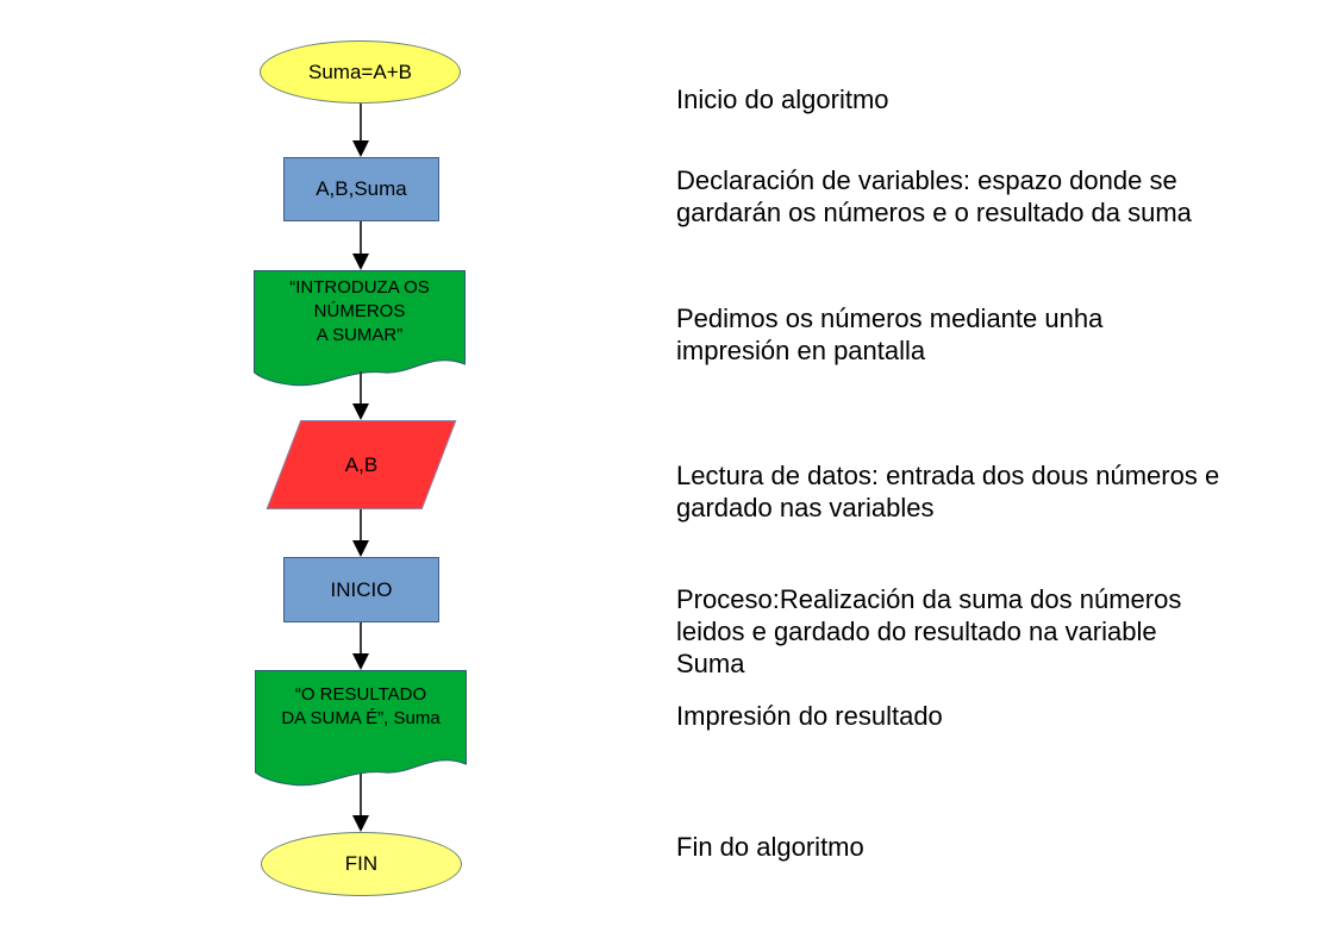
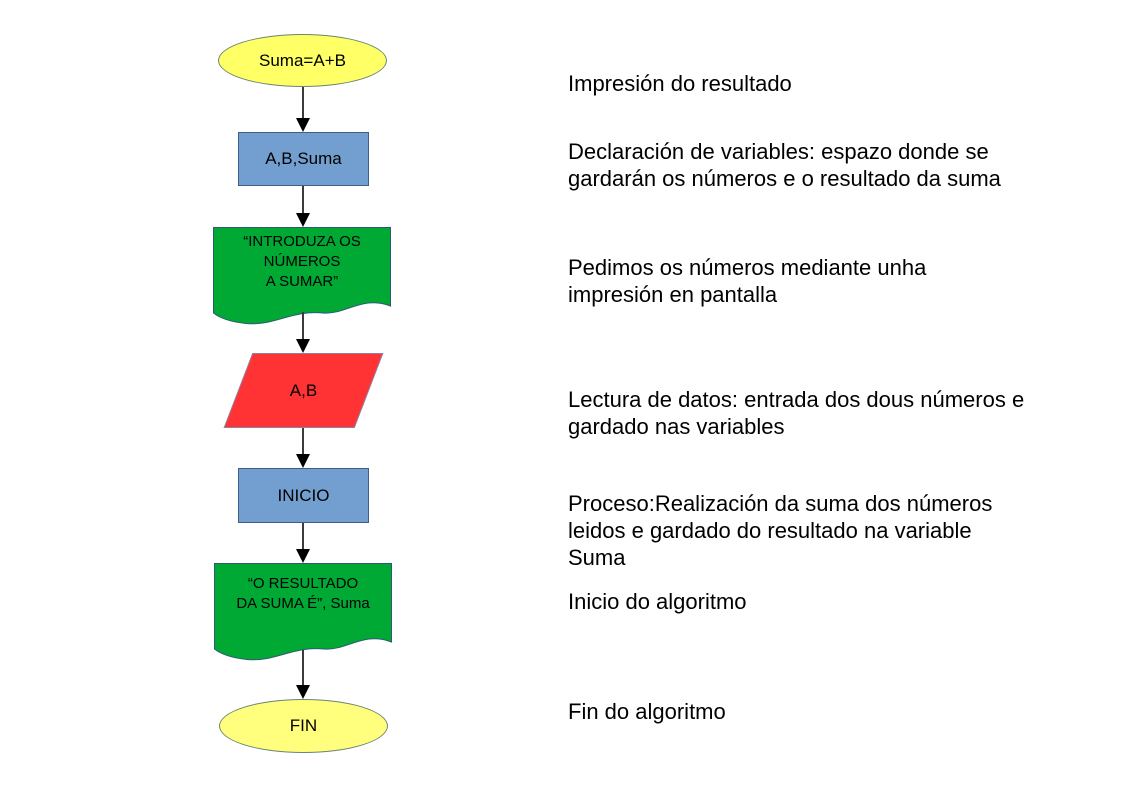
  Suma=A+B
  A,B,Suma
  “INTRODUZA OS
  NÚMEROS
  A SUMAR”
  INICIO
  “O RESULTADO
  DA SUMA É”, Suma
  FIN
- Inicio do algoritmo
+ Impresión do resultado
  Declaración de variables: espazo donde se
  gardarán os números e o resultado da suma
  Pedimos os números mediante unha
  impresión en pantalla
  Lectura de datos: entrada dos dous números e
  gardado nas variables
  Proceso:Realización da suma dos números
  leidos e gardado do resultado na variable
  Suma
- Impresión do resultado
+ Inicio do algoritmo
  Fin do algoritmo
